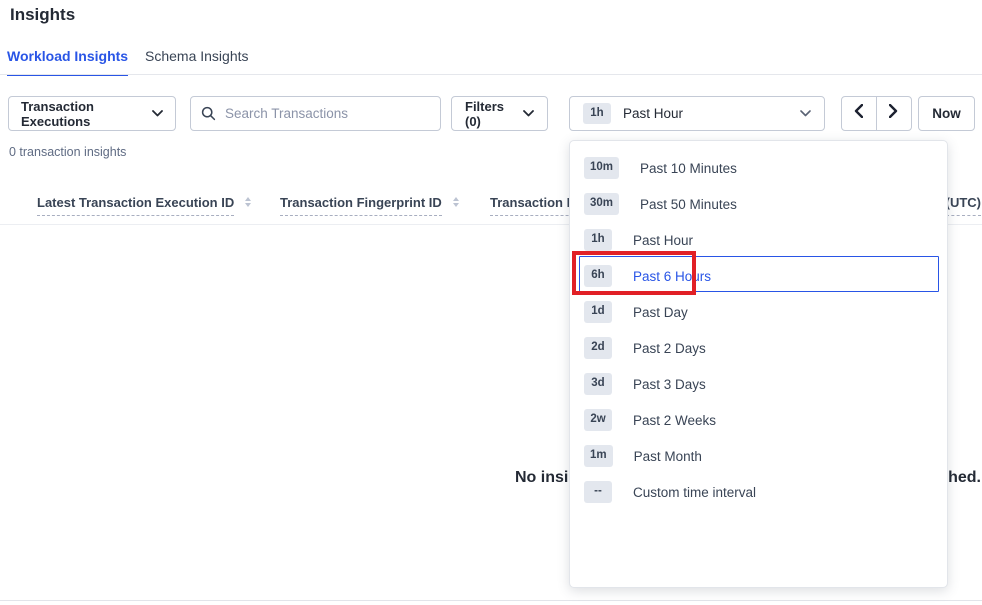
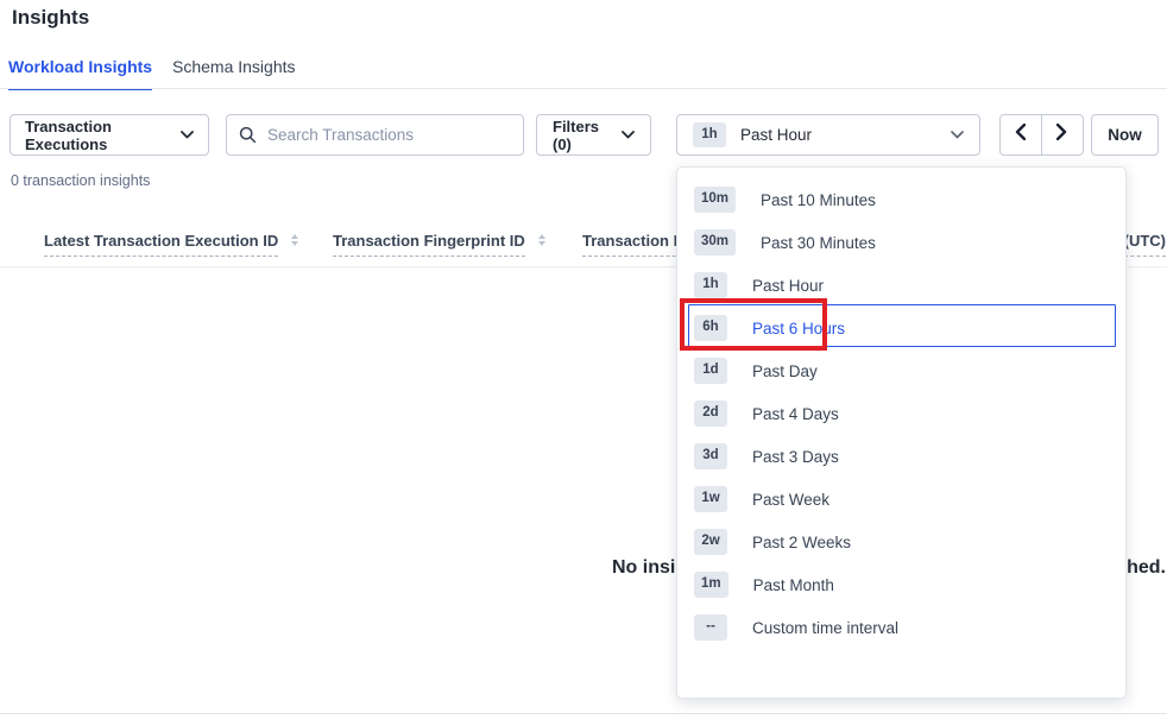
  Insights
  Workload Insights
  Schema Insights
  Transaction Executions
  Search Transactions
  Filters (0)
  1h
  Past Hour
  Now
  0 transaction insights
  Latest Transaction Execution ID
  Transaction Fingerprint ID
  UTC)
  10m
  Past 10 Minutes
  30m
- Past 50 Minutes
+ Past 30 Minutes
  1h
  Past Hour
  6h
  Past 6 Hours
  1d
  Past Day
  2d
- Past 2 Days
+ Past 4 Days
  3d
  Past 3 Days
+ 1w
+ Past Week
  2w
  Past 2 Weeks
  1m
  Past Month
  --
  Custom time interval
